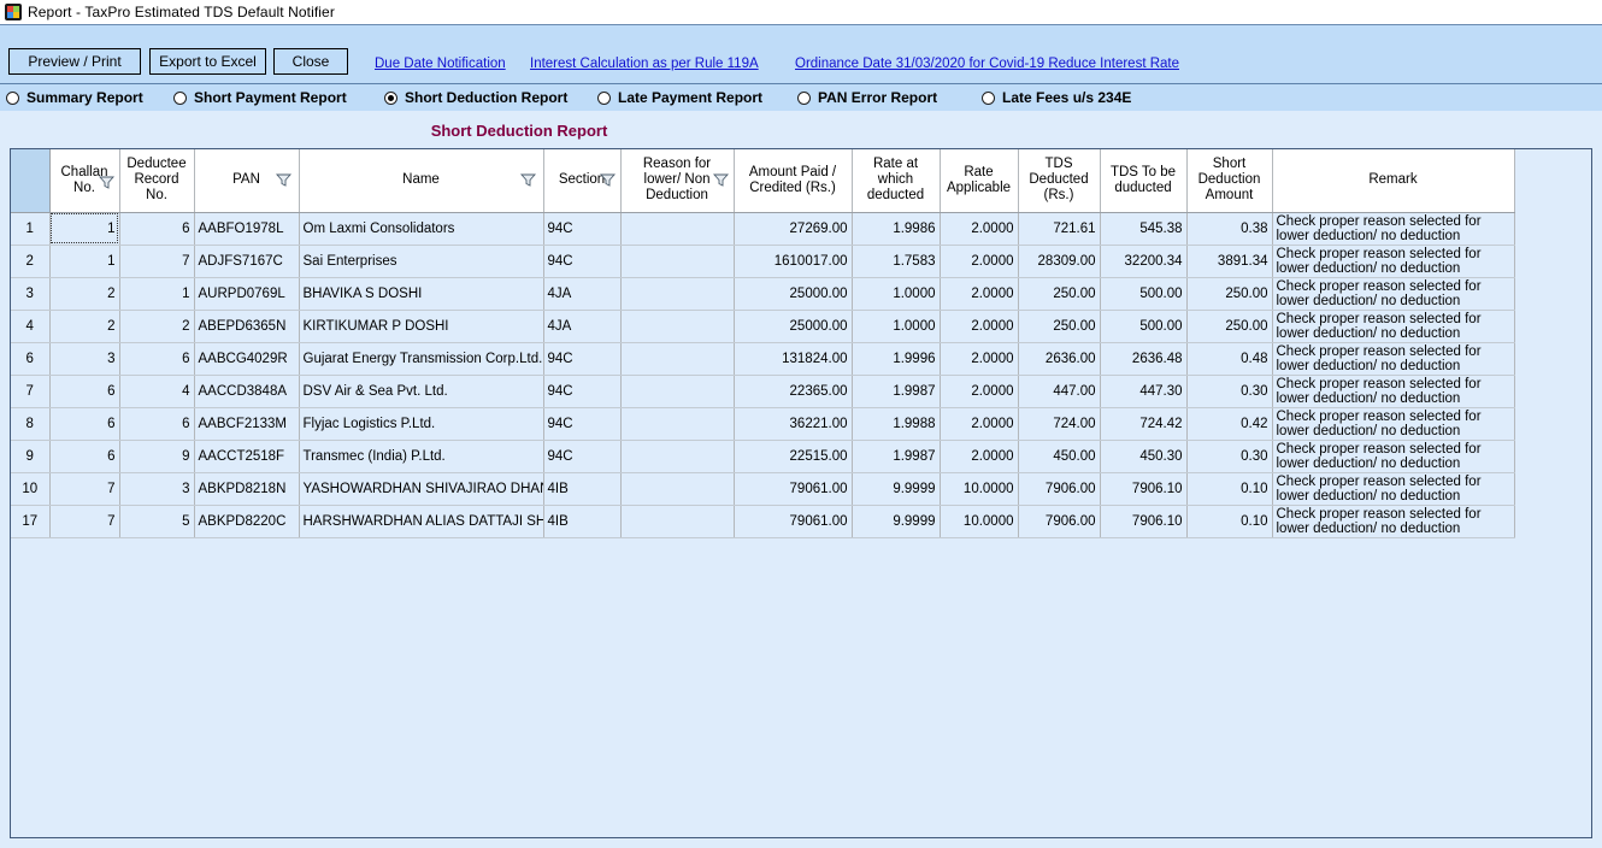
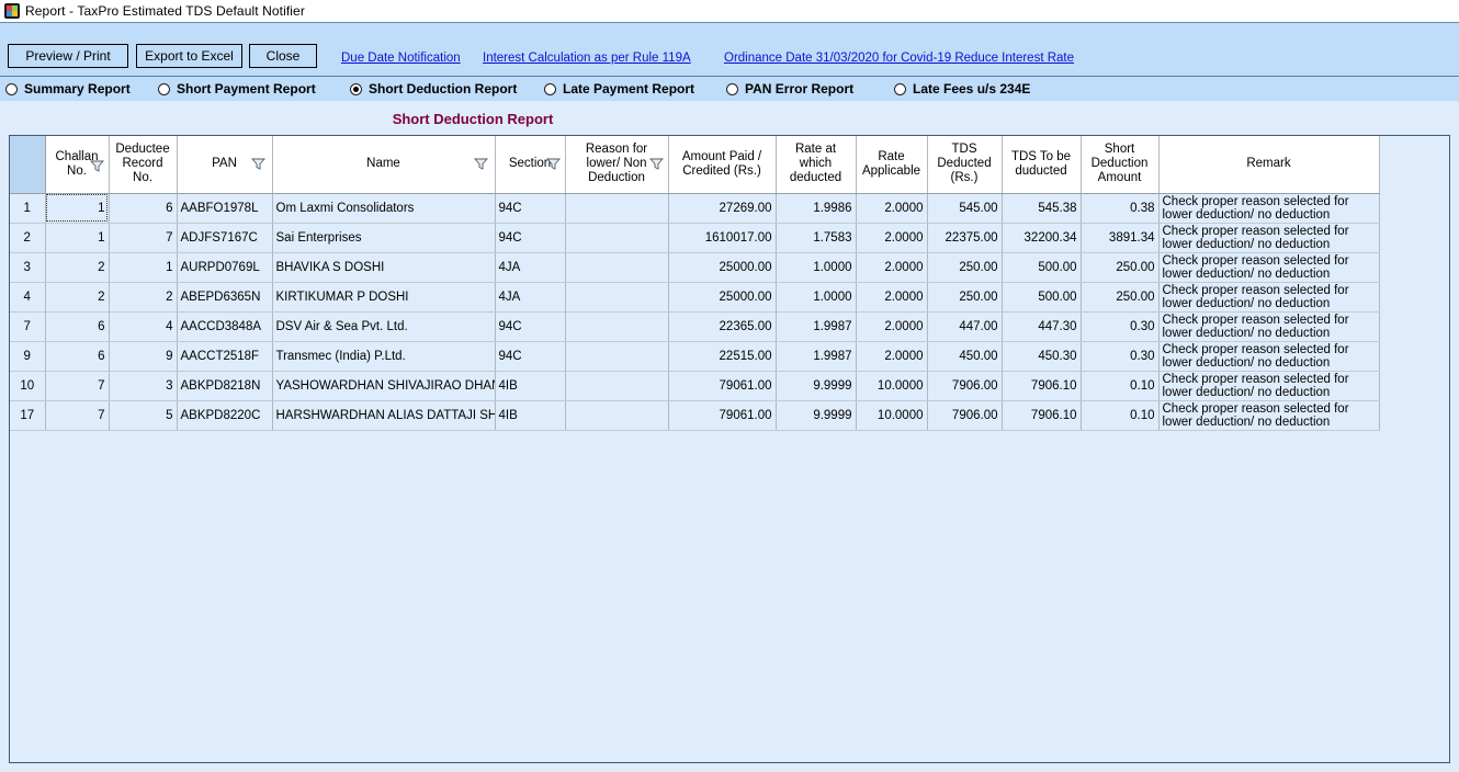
  Report - TaxPro Estimated TDS Default Notifier
  Preview / Print
  Export to Excel
  Close
  Due Date Notification
  Interest Calculation as per Rule 119A
  Ordinance Date 31/03/2020 for Covid-19 Reduce Interest Rate
  Summary Report
  Short Payment Report
  Short Deduction Report
  Late Payment Report
  PAN Error Report
  Late Fees u/s 234E
  Short Deduction Report
  	Challan No.	Deductee Record No.	PAN	Name	Section	Reason for lower/ Non Deduction	Amount Paid / Credited (Rs.)	Rate at which deducted	Rate Applicable	TDS Deducted (Rs.)	TDS To be duducted	Short Deduction Amount	Remark
- 1	1	6	AABFO1978L	Om Laxmi Consolidators	94C		27269.00	1.9986	2.0000	721.61	545.38	0.38	Check proper reason selected for lower deduction/ no deduction
+ 1	1	6	AABFO1978L	Om Laxmi Consolidators	94C		27269.00	1.9986	2.0000	545.00	545.38	0.38	Check proper reason selected for lower deduction/ no deduction
- 2	1	7	ADJFS7167C	Sai Enterprises	94C		1610017.00	1.7583	2.0000	28309.00	32200.34	3891.34	Check proper reason selected for lower deduction/ no deduction
+ 2	1	7	ADJFS7167C	Sai Enterprises	94C		1610017.00	1.7583	2.0000	22375.00	32200.34	3891.34	Check proper reason selected for lower deduction/ no deduction
  3	2	1	AURPD0769L	BHAVIKA S DOSHI	4JA		25000.00	1.0000	2.0000	250.00	500.00	250.00	Check proper reason selected for lower deduction/ no deduction
  4	2	2	ABEPD6365N	KIRTIKUMAR P DOSHI	4JA		25000.00	1.0000	2.0000	250.00	500.00	250.00	Check proper reason selected for lower deduction/ no deduction
- 6	3	6	AABCG4029R	Gujarat Energy Transmission Corp.Ltd.	94C		131824.00	1.9996	2.0000	2636.00	2636.48	0.48	Check proper reason selected for lower deduction/ no deduction
  7	6	4	AACCD3848A	DSV Air & Sea Pvt. Ltd.	94C		22365.00	1.9987	2.0000	447.00	447.30	0.30	Check proper reason selected for lower deduction/ no deduction
- 8	6	6	AABCF2133M	Flyjac Logistics P.Ltd.	94C		36221.00	1.9988	2.0000	724.00	724.42	0.42	Check proper reason selected for lower deduction/ no deduction
  9	6	9	AACCT2518F	Transmec (India) P.Ltd.	94C		22515.00	1.9987	2.0000	450.00	450.30	0.30	Check proper reason selected for lower deduction/ no deduction
  10	7	3	ABKPD8218N	YASHOWARDHAN SHIVAJIRAO DHA	4IB		79061.00	9.9999	10.0000	7906.00	7906.10	0.10	Check proper reason selected for lower deduction/ no deduction
  17	7	5	ABKPD8220C	HARSHWARDHAN ALIAS DATTAJI SH	4IB		79061.00	9.9999	10.0000	7906.00	7906.10	0.10	Check proper reason selected for lower deduction/ no deduction
